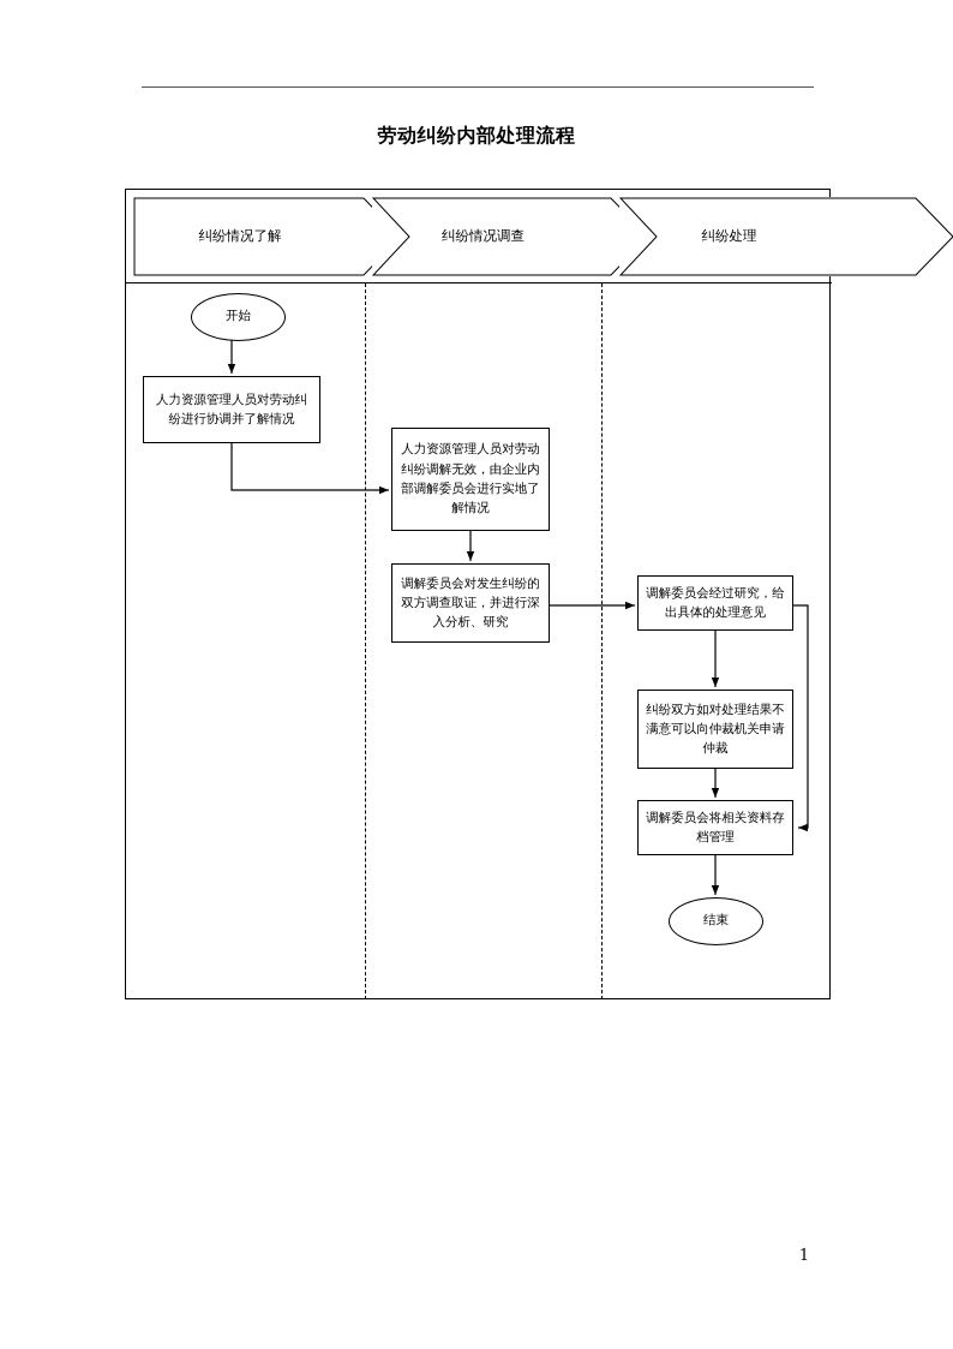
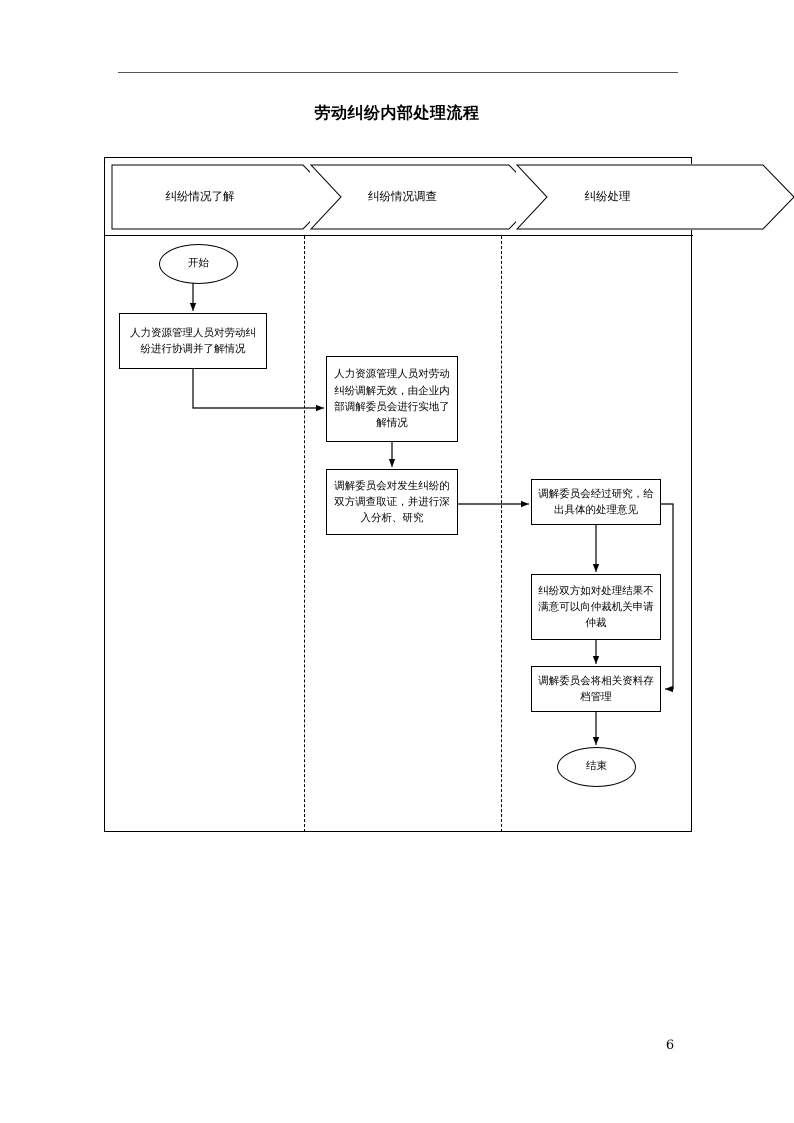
  劳动纠纷内部处理流程
  纠纷情况了解
  纠纷情况调查
  纠纷处理
  开始
  人力资源管理人员对劳动纠纷进行协调并了解情况
  人力资源管理人员对劳动纠纷调解无效，由企业内部调解委员会进行实地了解情况
  调解委员会对发生纠纷的双方调查取证，并进行深入分析、研究
  调解委员会经过研究，给出具体的处理意见
  纠纷双方如对处理结果不满意可以向仲裁机关申请仲裁
  调解委员会将相关资料存档管理
  结束
- 1
+ 6
